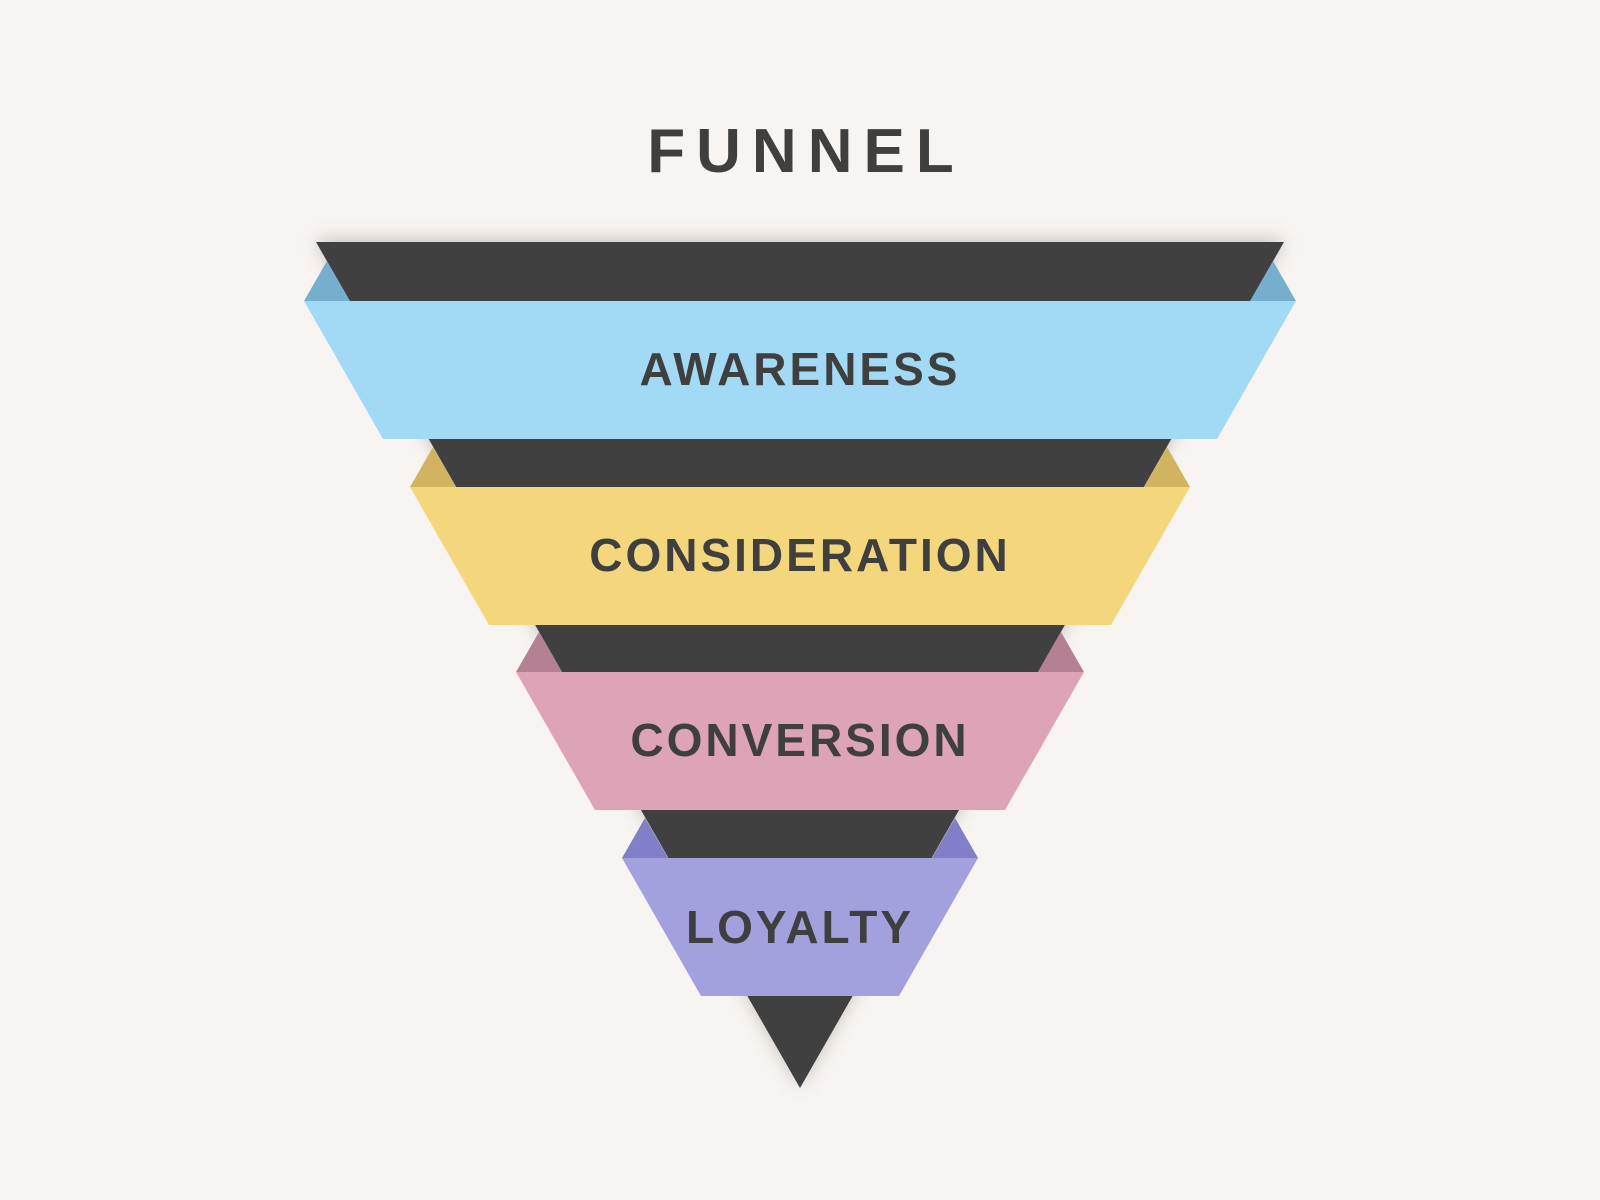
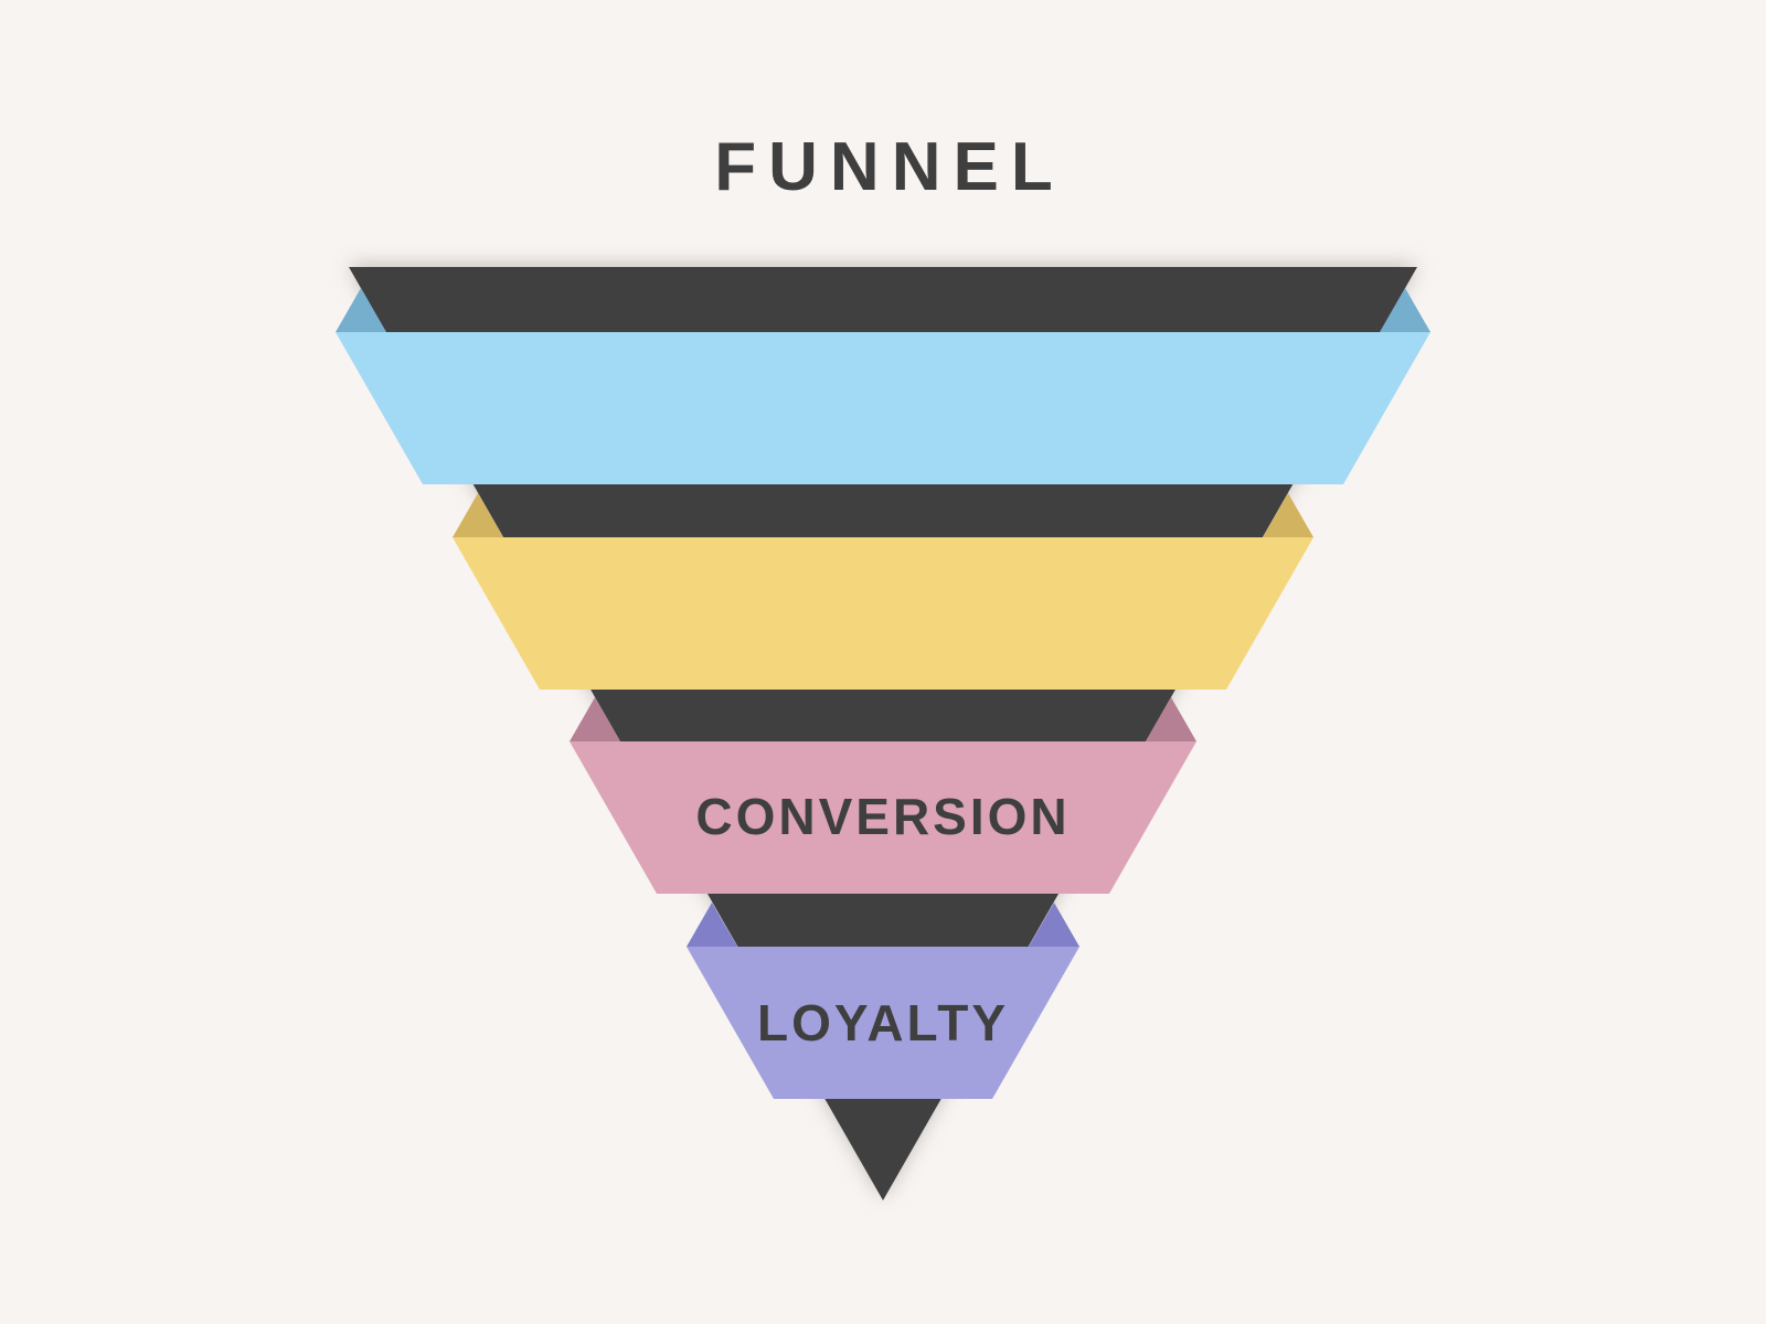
- AWARENESS
- CONSIDERATION
  CONVERSION
  LOYALTY
  FUNNEL
